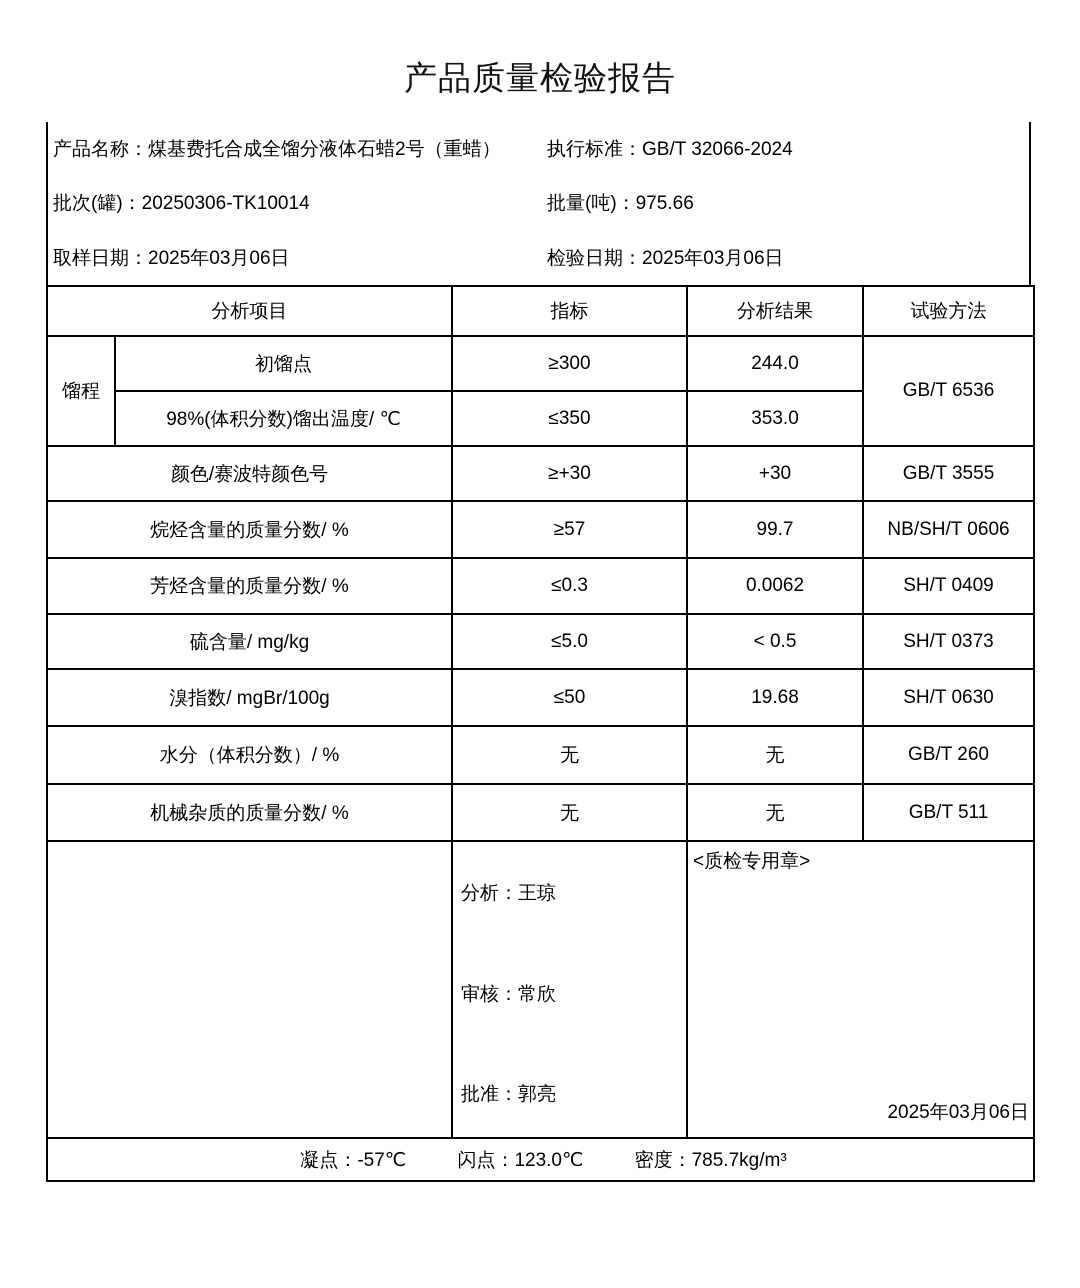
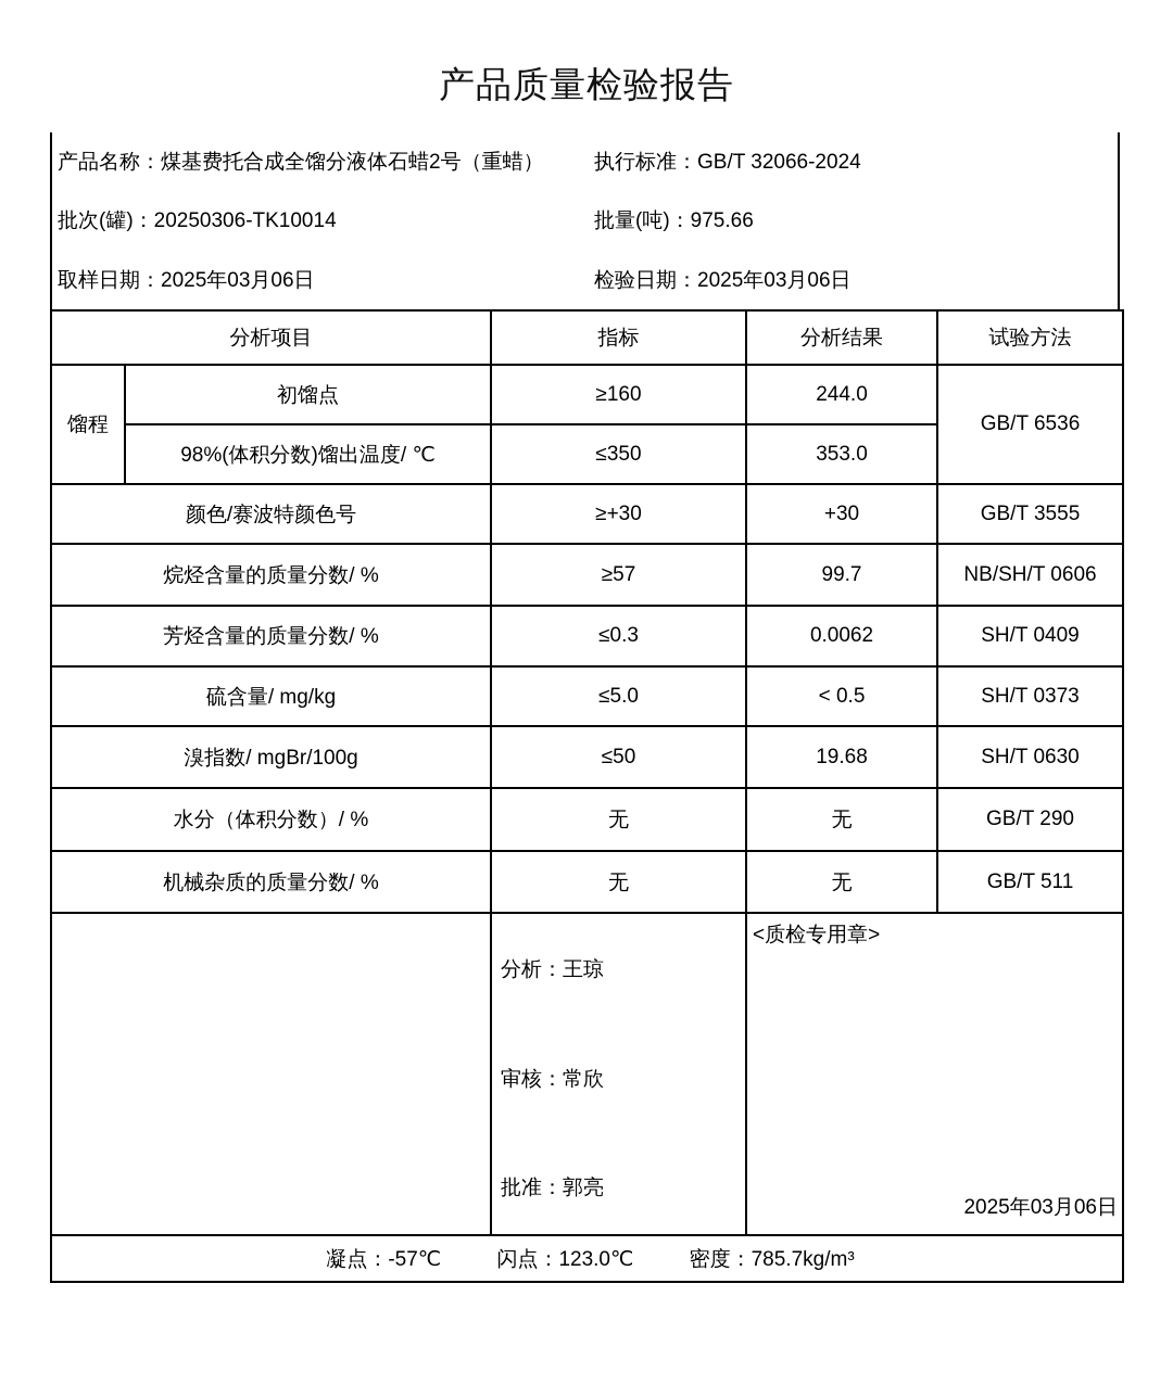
  产品质量检验报告
  产品名称：煤基费托合成全馏分液体石蜡2号（重蜡）
  执行标准：GB/T 32066-2024
  批次(罐)：20250306-TK10014
  批量(吨)：975.66
  取样日期：2025年03月06日
  检验日期：2025年03月06日
  分析项目	指标	分析结果	试验方法
- 馏程	初馏点	≥300	244.0	GB/T 6536
+ 馏程	初馏点	≥160	244.0	GB/T 6536
  98%(体积分数)馏出温度/ ℃	≤350	353.0
  颜色/赛波特颜色号	≥+30	+30	GB/T 3555
  烷烃含量的质量分数/ %	≥57	99.7	NB/SH/T 0606
  芳烃含量的质量分数/ %	≤0.3	0.0062	SH/T 0409
  硫含量/ mg/kg	≤5.0	< 0.5	SH/T 0373
  溴指数/ mgBr/100g	≤50	19.68	SH/T 0630
- 水分（体积分数）/ %	无	无	GB/T 260
+ 水分（体积分数）/ %	无	无	GB/T 290
  机械杂质的质量分数/ %	无	无	GB/T 511
  	分析：王琼 审核：常欣 批准：郭亮	<质检专用章> 2025年03月06日
  凝点：-57℃ 闪点：123.0℃ 密度：785.7kg/m³
